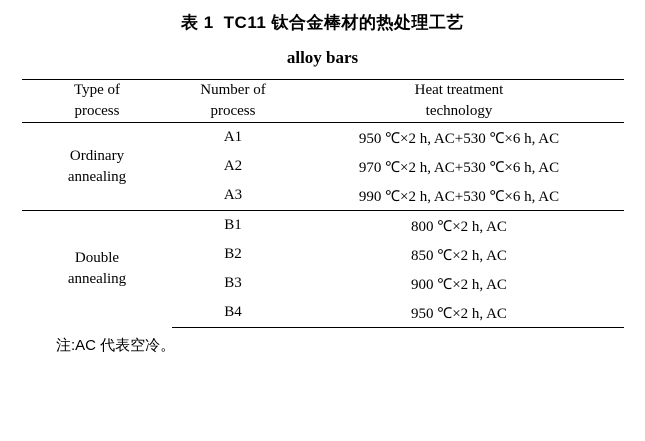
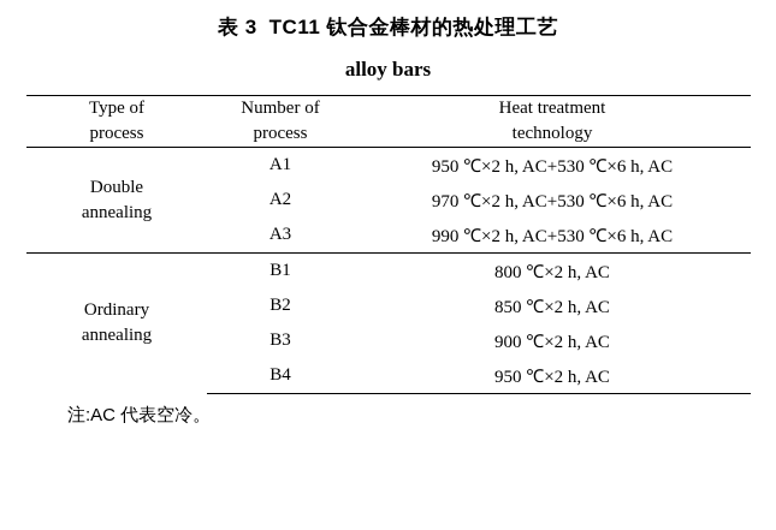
- 表 1 TC11 钛合金棒材的热处理工艺
+ 表 3 TC11 钛合金棒材的热处理工艺
  alloy bars
  Type of process	Number of process	Heat treatment technology
- Ordinary annealing	A1	950 ℃×2 h, AC+530 ℃×6 h, AC
+ Double annealing	A1	950 ℃×2 h, AC+530 ℃×6 h, AC
  A2	970 ℃×2 h, AC+530 ℃×6 h, AC
  A3	990 ℃×2 h, AC+530 ℃×6 h, AC
- Double annealing	B1	800 ℃×2 h, AC
+ Ordinary annealing	B1	800 ℃×2 h, AC
  B2	850 ℃×2 h, AC
  B3	900 ℃×2 h, AC
  B4	950 ℃×2 h, AC
  注:AC 代表空冷。
